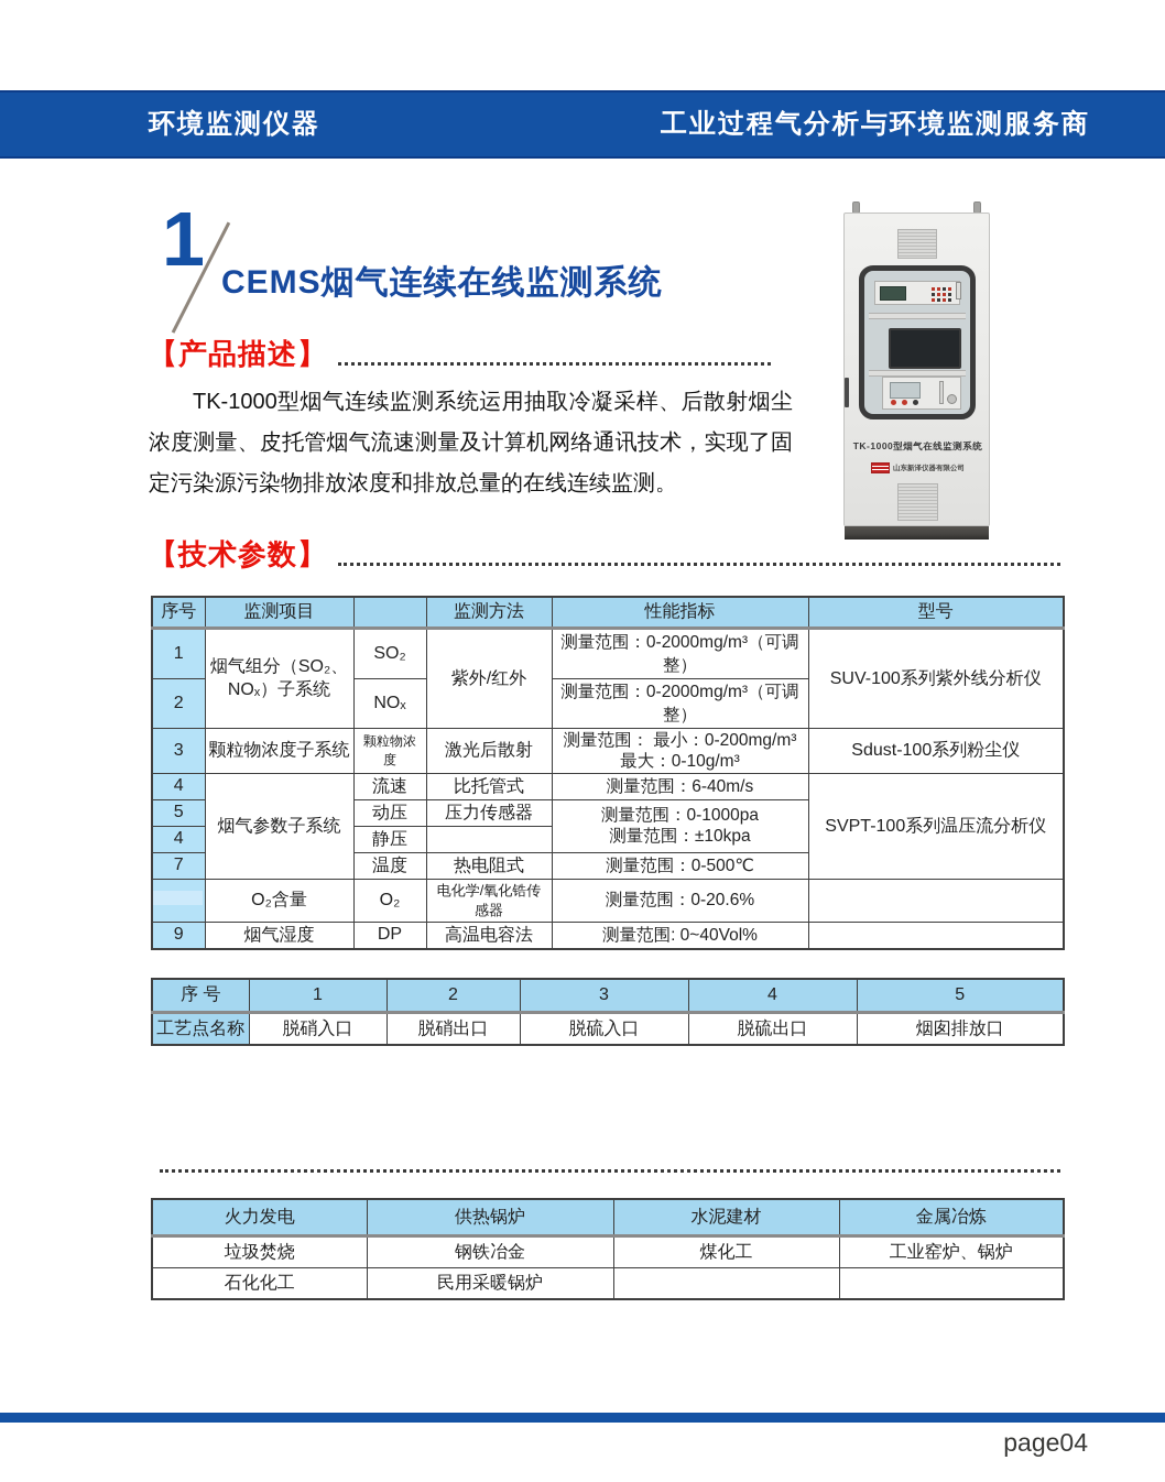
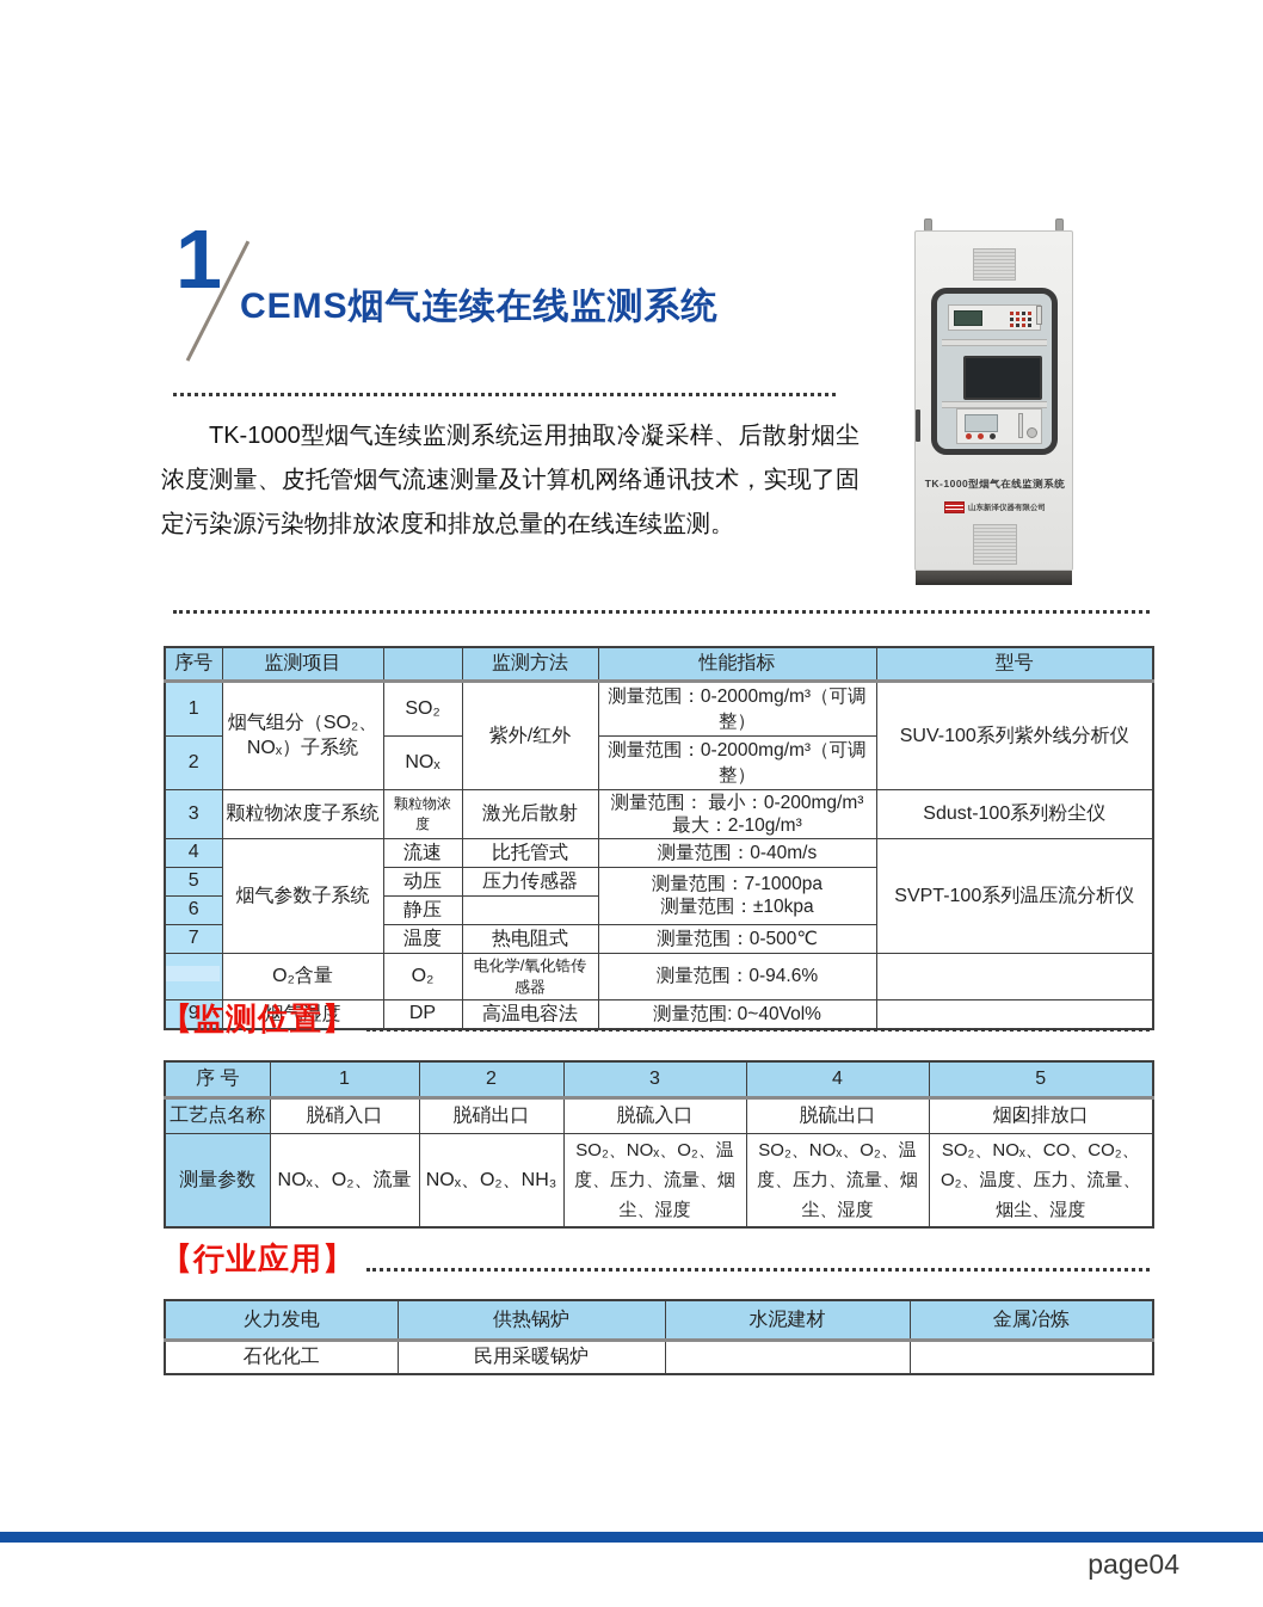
- 环境监测仪器
- 工业过程气分析与环境监测服务商
  1
  CEMS烟气连续在线监测系统
- 【产品描述】
  TK-1000型烟气连续监测系统运用抽取冷凝采样、后散射烟尘浓度测量、皮托管烟气流速测量及计算机网络通讯技术，实现了固定污染源污染物排放浓度和排放总量的在线连续监测。
  TK-1000型烟气在线监测系统
- 【技术参数】
  序号	监测项目		监测方法	性能指标	型号
  1	烟气组分（SO₂、NOₓ）子系统	SO₂	紫外/红外	测量范围：0-2000mg/m³（可调整）	SUV-100系列紫外线分析仪
  2	NOₓ	测量范围：0-2000mg/m³（可调整）
- 3	颗粒物浓度子系统	颗粒物浓度	激光后散射	测量范围： 最小：0-200mg/m³ 最大：0-10g/m³	Sdust-100系列粉尘仪
+ 3	颗粒物浓度子系统	颗粒物浓度	激光后散射	测量范围： 最小：0-200mg/m³ 最大：2-10g/m³	Sdust-100系列粉尘仪
- 4	烟气参数子系统	流速	比托管式	测量范围：6-40m/s	SVPT-100系列温压流分析仪
+ 4	烟气参数子系统	流速	比托管式	测量范围：0-40m/s	SVPT-100系列温压流分析仪
- 5	动压	压力传感器	测量范围：0-1000pa 测量范围：±10kpa
+ 5	动压	压力传感器	测量范围：7-1000pa 测量范围：±10kpa
- 4	静压
+ 6	静压
  7	温度	热电阻式	测量范围：0-500℃
- 	O₂含量	O₂	电化学/氧化锆传感器	测量范围：0-20.6%
+ 	O₂含量	O₂	电化学/氧化锆传感器	测量范围：0-94.6%
  9	烟气湿度	DP	高温电容法	测量范围: 0~40Vol%
+ 【监测位置】
  序 号	1	2	3	4	5
  工艺点名称	脱硝入口	脱硝出口	脱硫入口	脱硫出口	烟囱排放口
+ 测量参数	NOₓ、O₂、流量	NOₓ、O₂、NH₃	SO₂、NOₓ、O₂、温度、压力、流量、烟尘、湿度	SO₂、NOₓ、O₂、温度、压力、流量、烟尘、湿度	SO₂、NOₓ、CO、CO₂、O₂、温度、压力、流量、烟尘、湿度
+ 【行业应用】
  火力发电	供热锅炉	水泥建材	金属冶炼
- 垃圾焚烧	钢铁冶金	煤化工	工业窑炉、锅炉
  石化化工	民用采暖锅炉
  page04
